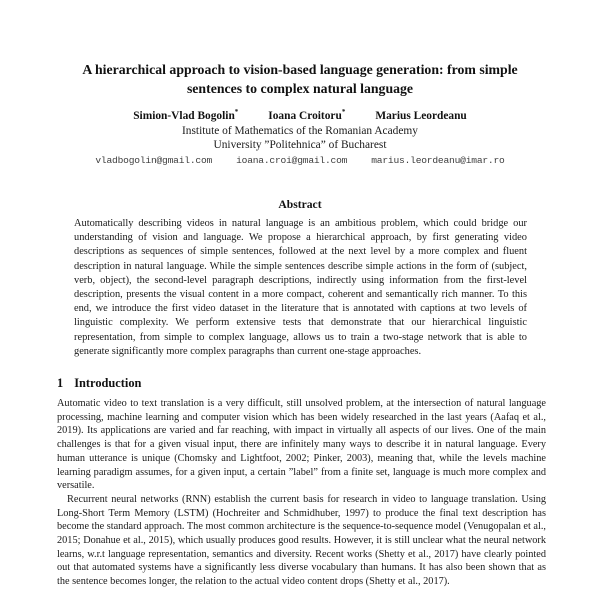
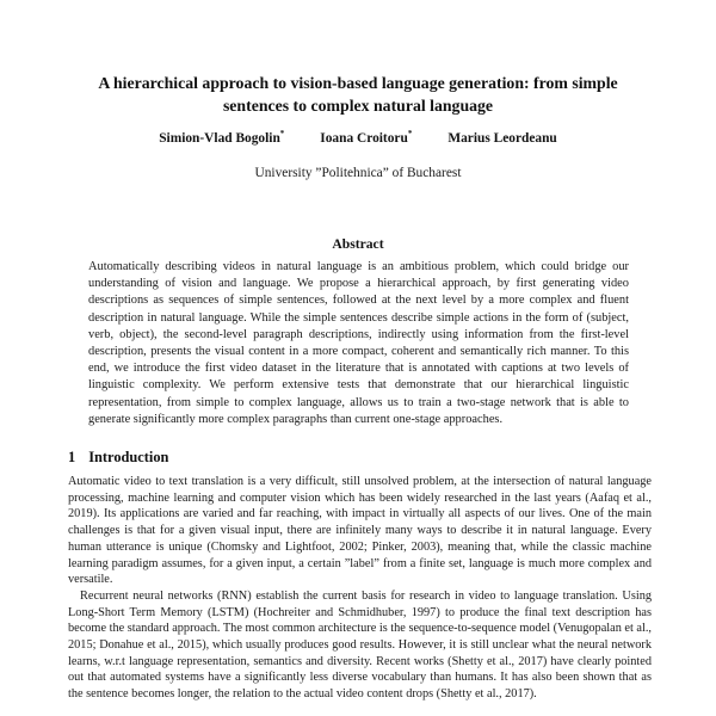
  A hierarchical approach to vision-based language generation: from simple sentences to complex natural language
  Simion-Vlad Bogolin*
  Ioana Croitoru*
  Marius Leordeanu
- Institute of Mathematics of the Romanian Academy
  University ”Politehnica” of Bucharest
- vladbogolin@gmail.com
- ioana.croi@gmail.com
- marius.leordeanu@imar.ro
  Abstract
  Automatically describing videos in natural language is an ambitious problem, which could bridge our understanding of vision and language. We propose a hierarchical approach, by first generating video descriptions as sequences of simple sentences, followed at the next level by a more complex and fluent description in natural language. While the simple sentences describe simple actions in the form of (subject, verb, object), the second-level paragraph descriptions, indirectly using information from the first-level description, presents the visual content in a more compact, coherent and semantically rich manner. To this end, we introduce the first video dataset in the literature that is annotated with captions at two levels of linguistic complexity. We perform extensive tests that demonstrate that our hierarchical linguistic representation, from simple to complex language, allows us to train a two-stage network that is able to generate significantly more complex paragraphs than current one-stage approaches.
  1 Introduction
- Automatic video to text translation is a very difficult, still unsolved problem, at the intersection of natural language processing, machine learning and computer vision which has been widely researched in the last years (Aafaq et al., 2019). Its applications are varied and far reaching, with impact in virtually all aspects of our lives. One of the main challenges is that for a given visual input, there are infinitely many ways to describe it in natural language. Every human utterance is unique (Chomsky and Lightfoot, 2002; Pinker, 2003), meaning that, while the levels machine learning paradigm assumes, for a given input, a certain ”label” from a finite set, language is much more complex and versatile.
+ Automatic video to text translation is a very difficult, still unsolved problem, at the intersection of natural language processing, machine learning and computer vision which has been widely researched in the last years (Aafaq et al., 2019). Its applications are varied and far reaching, with impact in virtually all aspects of our lives. One of the main challenges is that for a given visual input, there are infinitely many ways to describe it in natural language. Every human utterance is unique (Chomsky and Lightfoot, 2002; Pinker, 2003), meaning that, while the classic machine learning paradigm assumes, for a given input, a certain ”label” from a finite set, language is much more complex and versatile.
  Recurrent neural networks (RNN) establish the current basis for research in video to language translation. Using Long-Short Term Memory (LSTM) (Hochreiter and Schmidhuber, 1997) to produce the final text description has become the standard approach. The most common architecture is the sequence-to-sequence model (Venugopalan et al., 2015; Donahue et al., 2015), which usually produces good results. However, it is still unclear what the neural network learns, w.r.t language representation, semantics and diversity. Recent works (Shetty et al., 2017) have clearly pointed out that automated systems have a significantly less diverse vocabulary than humans. It has also been shown that as the sentence becomes longer, the relation to the actual video content drops (Shetty et al., 2017).
